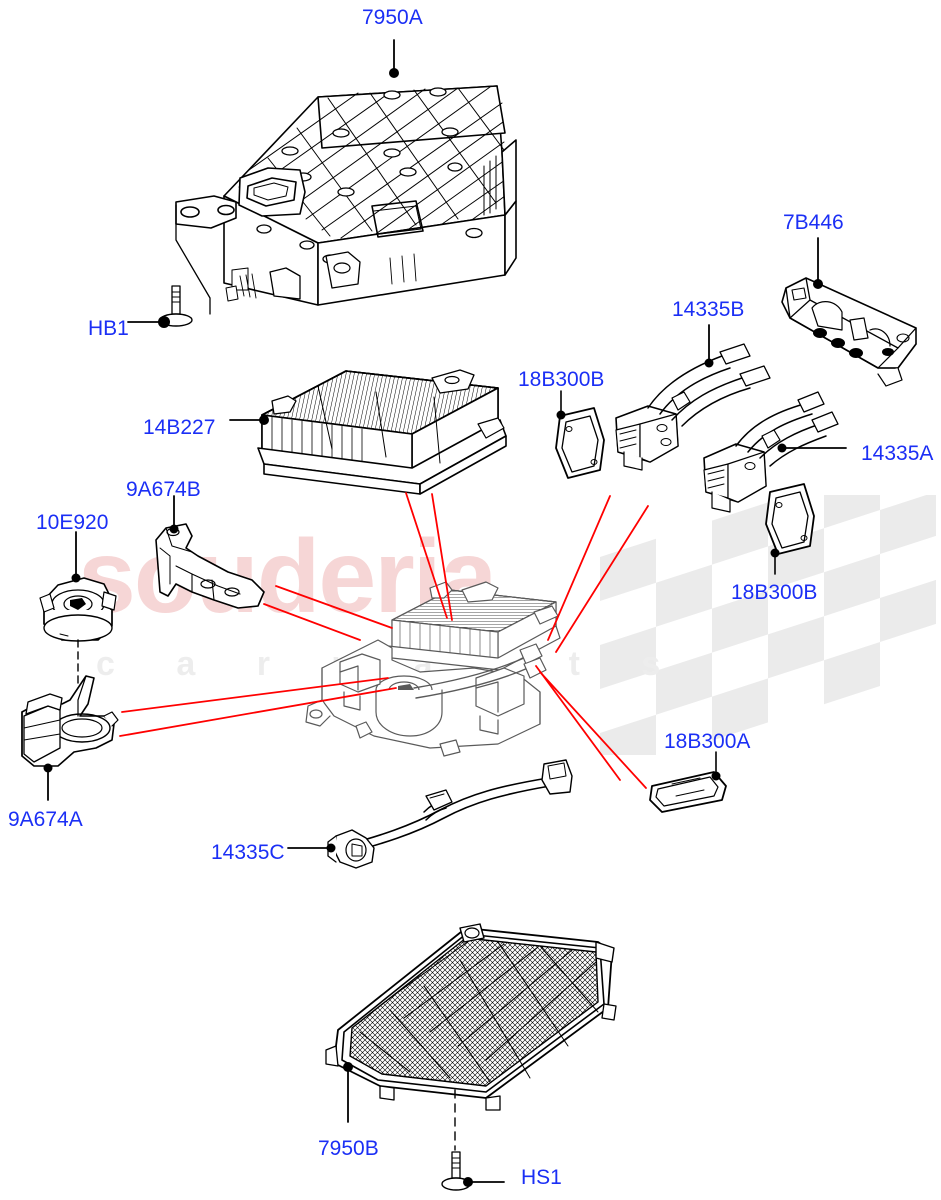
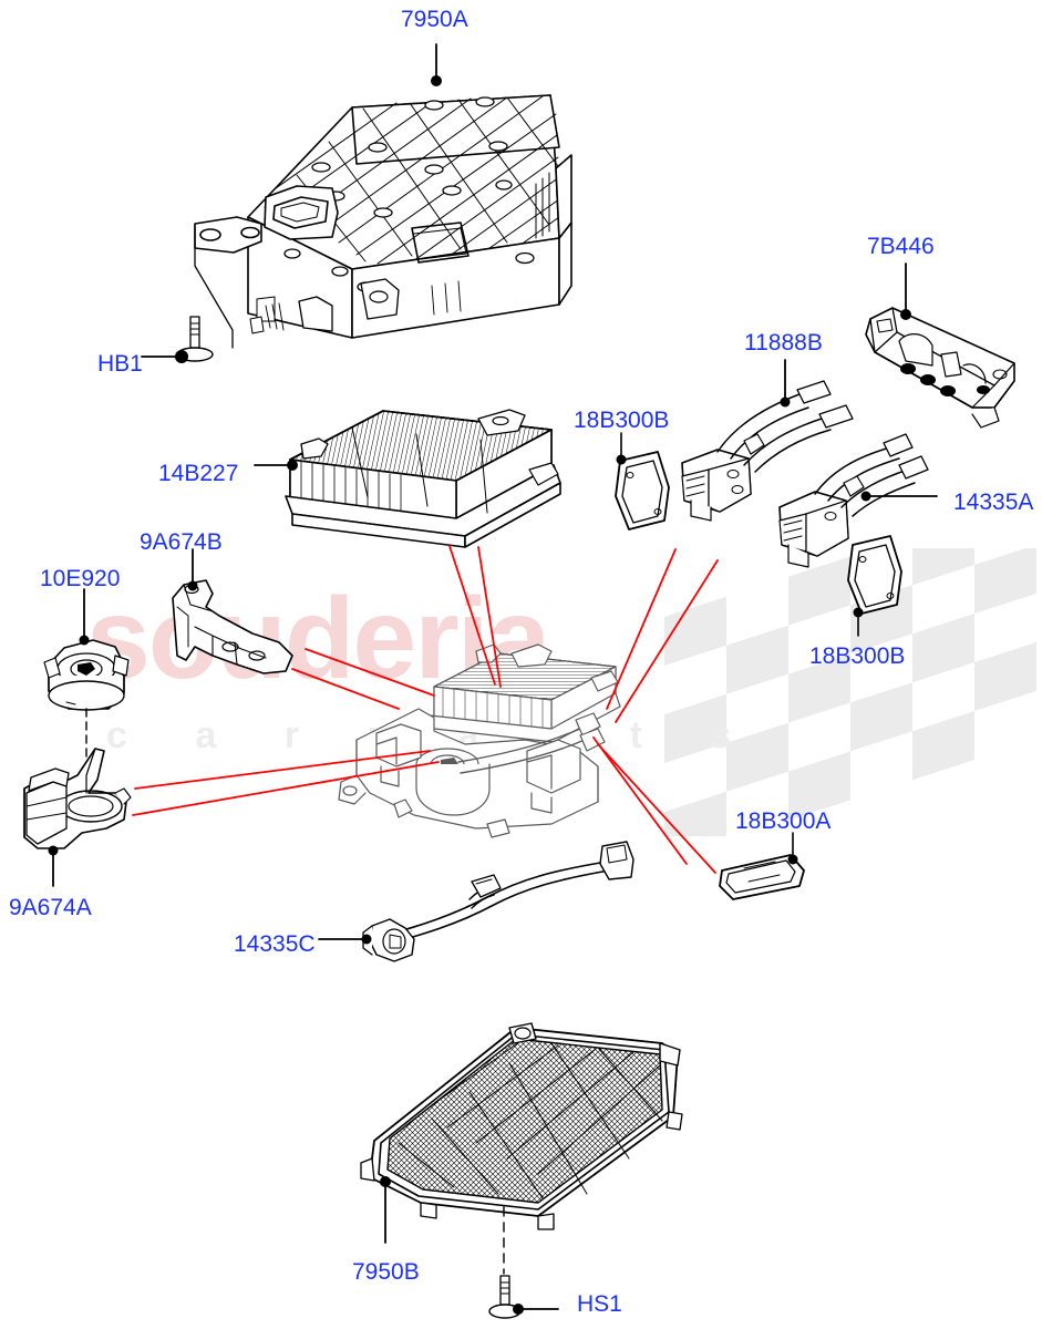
  sderia
  c a r a r t s
  7950A
  HB1
  7B446
- 14335B
+ 11888B
  18B300B
  14B227
  14335A
  9A674B
  10E920
  18B300B
  18B300A
  9A674A
  14335C
  7950B
  HS1
